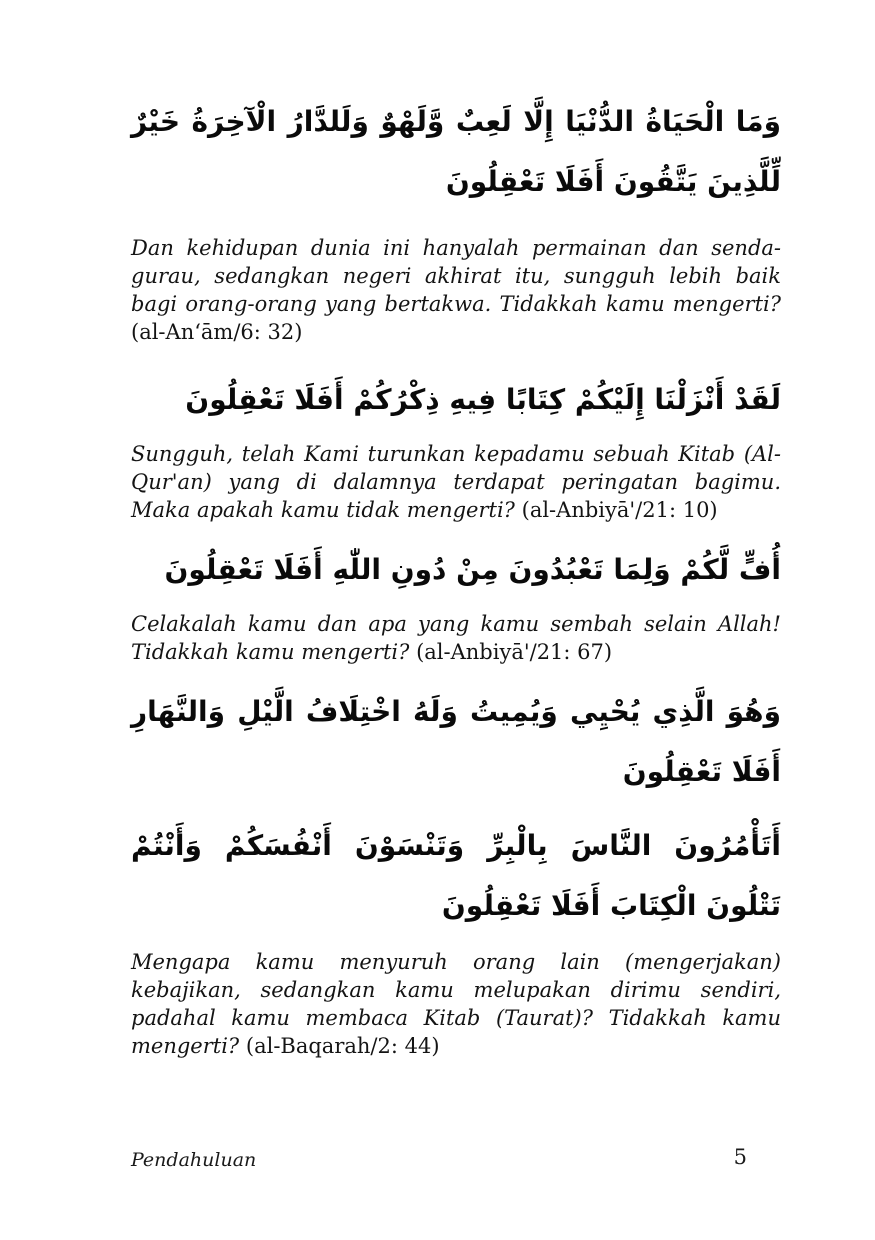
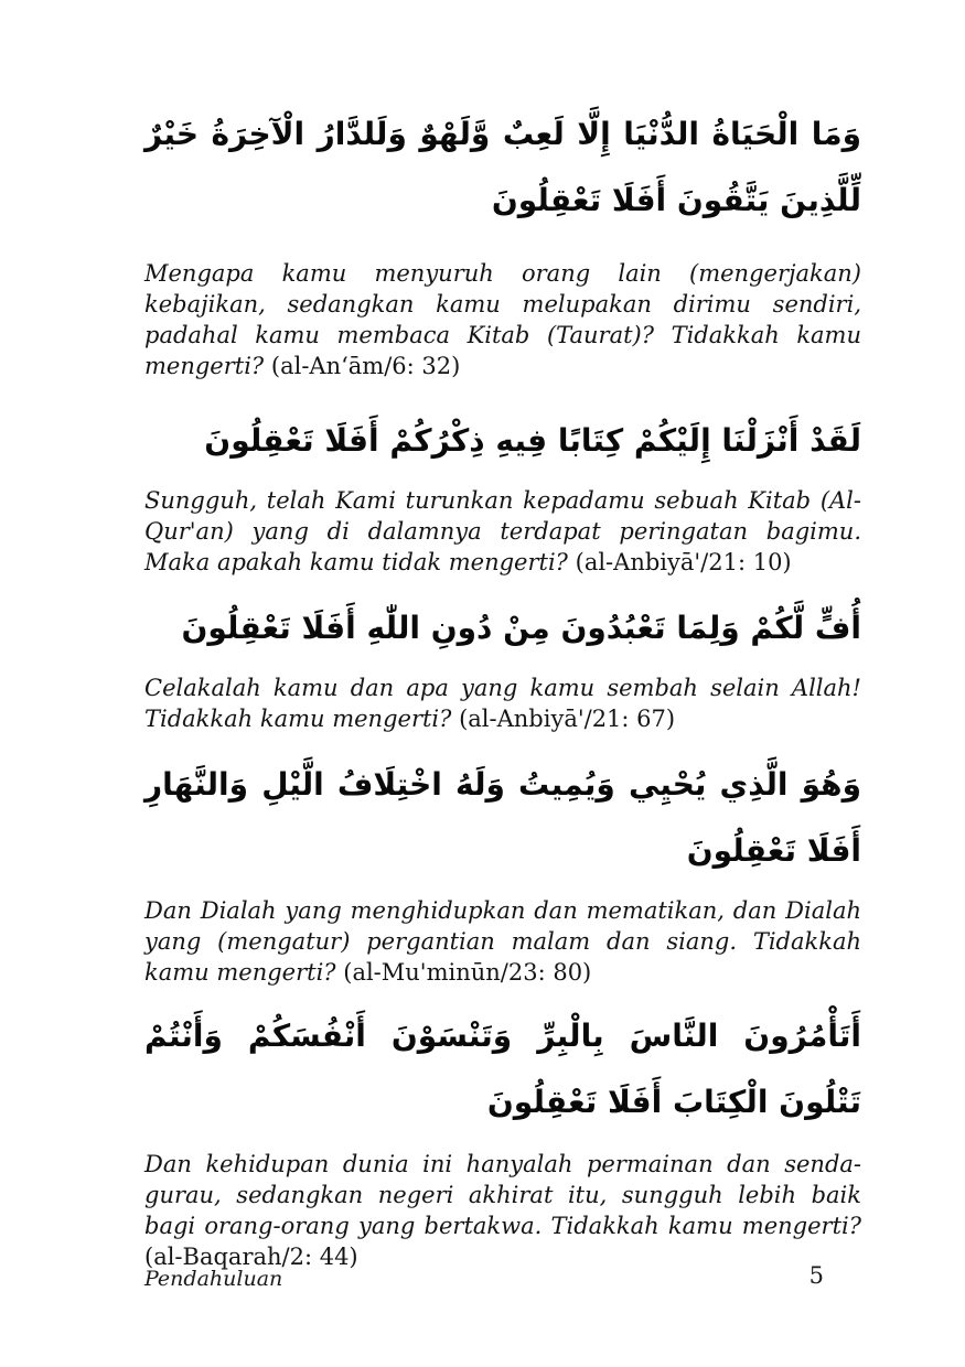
  وَمَا الْحَيَاةُ الدُّنْيَا إِلَّا لَعِبٌ وَّلَهْوٌ وَلَلدَّارُ الْآخِرَةُ خَيْرٌ لِّلَّذِينَ يَتَّقُونَ أَفَلَا تَعْقِلُونَ
- Dan kehidupan dunia ini hanyalah permainan dan senda-gurau, sedangkan negeri akhirat itu, sungguh lebih baik bagi orang-orang yang bertakwa. Tidakkah kamu mengerti? (al-An‘ām/6: 32)
+ Mengapa kamu menyuruh orang lain (mengerjakan) kebajikan, sedangkan kamu melupakan dirimu sendiri, padahal kamu membaca Kitab (Taurat)? Tidakkah kamu mengerti? (al-An‘ām/6: 32)
  لَقَدْ أَنْزَلْنَا إِلَيْكُمْ كِتَابًا فِيهِ ذِكْرُكُمْ أَفَلَا تَعْقِلُونَ
  Sungguh, telah Kami turunkan kepadamu sebuah Kitab (Al-Qur'an) yang di dalamnya terdapat peringatan bagimu. Maka apakah kamu tidak mengerti? (al-Anbiyā'/21: 10)
  أُفٍّ لَّكُمْ وَلِمَا تَعْبُدُونَ مِنْ دُونِ اللّٰهِ أَفَلَا تَعْقِلُونَ
  Celakalah kamu dan apa yang kamu sembah selain Allah! Tidakkah kamu mengerti? (al-Anbiyā'/21: 67)
  وَهُوَ الَّذِي يُحْيِي وَيُمِيتُ وَلَهُ اخْتِلَافُ الَّيْلِ وَالنَّهَارِ أَفَلَا تَعْقِلُونَ
+ Dan Dialah yang menghidupkan dan mematikan, dan Dialah yang (mengatur) pergantian malam dan siang. Tidakkah kamu mengerti? (al-Mu'minūn/23: 80)
  أَتَأْمُرُونَ النَّاسَ بِالْبِرِّ وَتَنْسَوْنَ أَنْفُسَكُمْ وَأَنْتُمْ تَتْلُونَ الْكِتَابَ أَفَلَا تَعْقِلُونَ
- Mengapa kamu menyuruh orang lain (mengerjakan) kebajikan, sedangkan kamu melupakan dirimu sendiri, padahal kamu membaca Kitab (Taurat)? Tidakkah kamu mengerti? (al-Baqarah/2: 44)
+ Dan kehidupan dunia ini hanyalah permainan dan senda-gurau, sedangkan negeri akhirat itu, sungguh lebih baik bagi orang-orang yang bertakwa. Tidakkah kamu mengerti? (al-Baqarah/2: 44)
  Pendahuluan
  5
